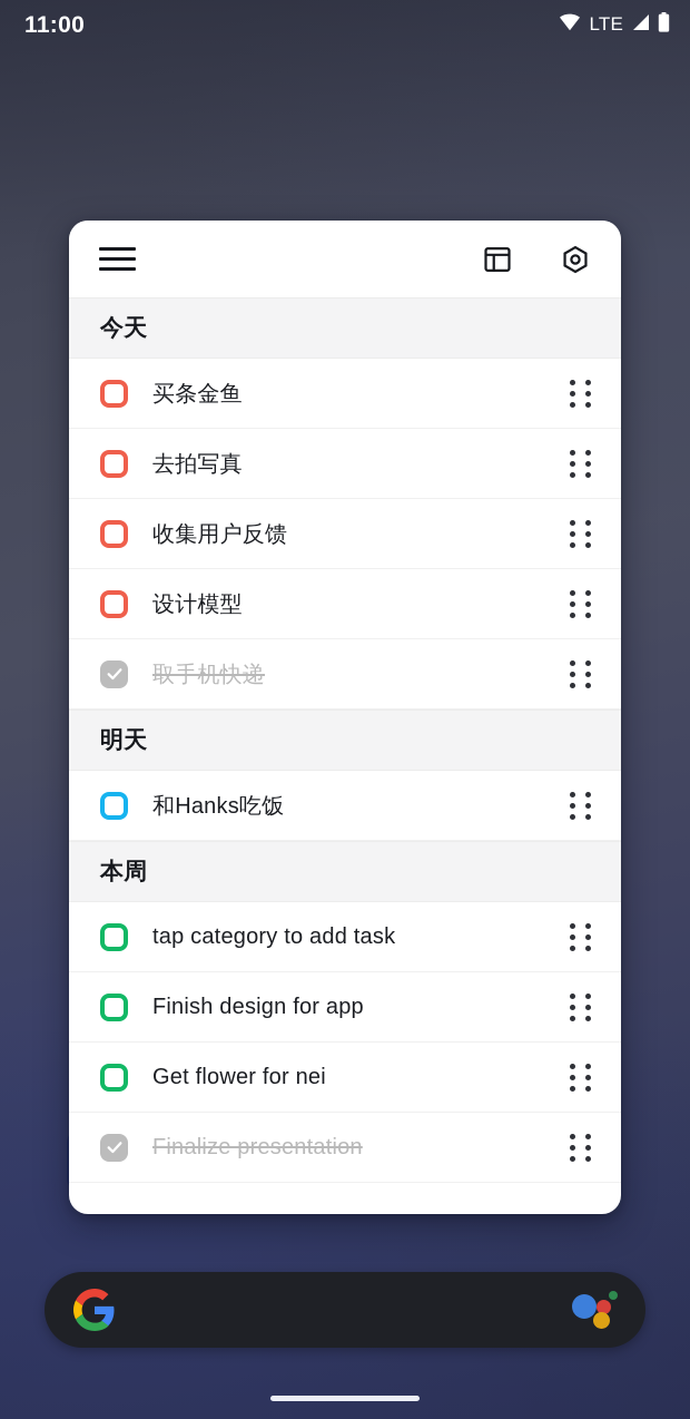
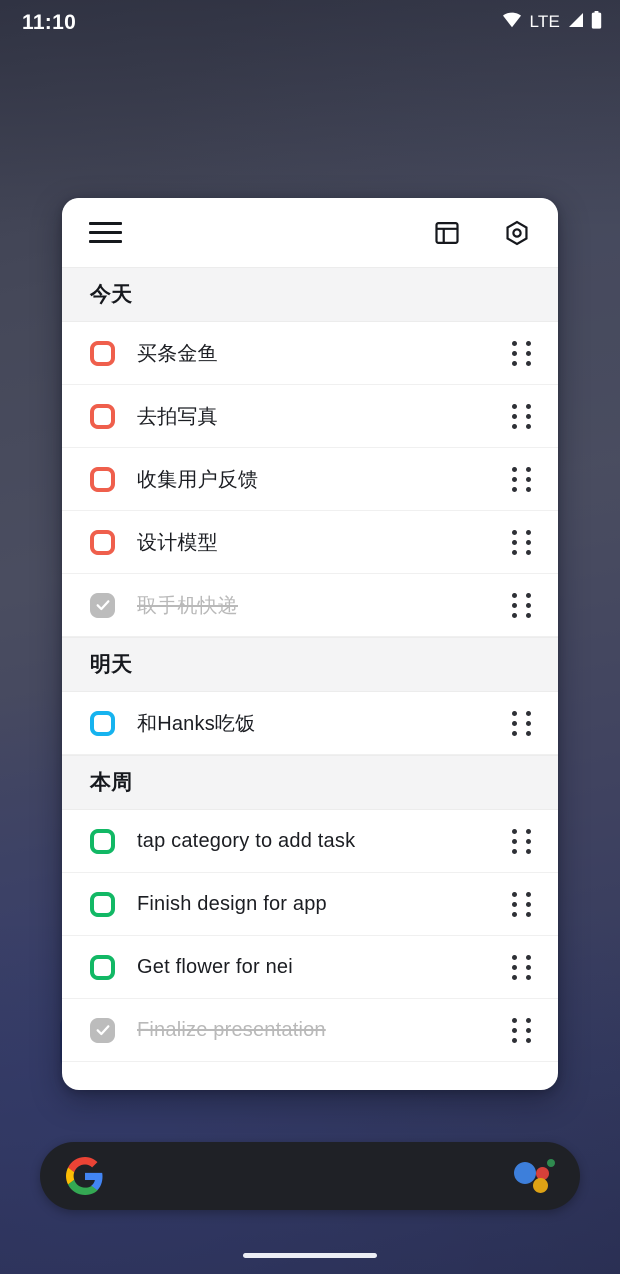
- 11:00
+ 11:10
  LTE
  今天
  买条金鱼
  去拍写真
  收集用户反馈
  设计模型
  取手机快递
  明天
  和Hanks吃饭
  本周
  tap category to add task
  Finish design for app
  Get flower for nei
  Finalize presentation
